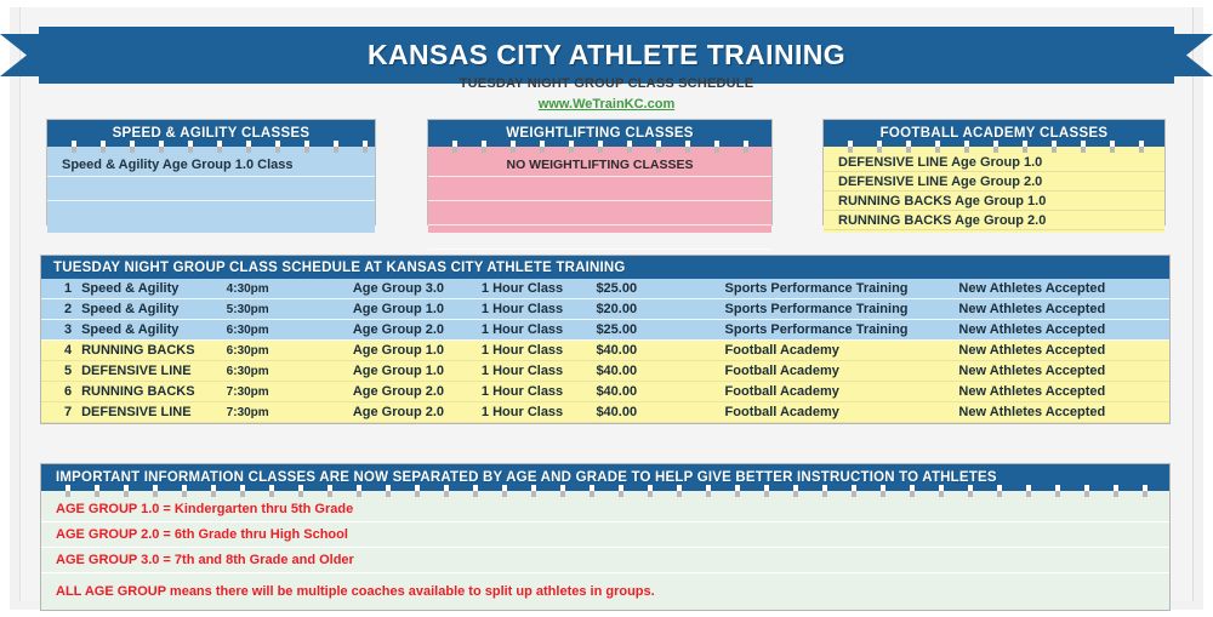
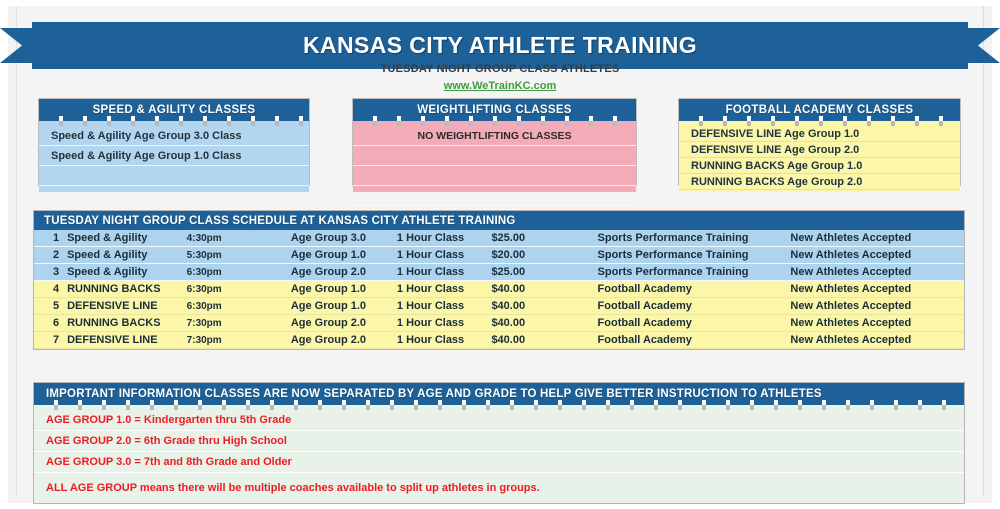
  KANSAS CITY ATHLETE TRAINING
- TUESDAY NIGHT GROUP CLASS SCHEDULE
+ TUESDAY NIGHT GROUP CLASS ATHLETES
  www.WeTrainKC.com
  SPEED & AGILITY CLASSES
+ Speed & Agility Age Group 3.0 Class
  Speed & Agility Age Group 1.0 Class
  WEIGHTLIFTING CLASSES
  NO WEIGHTLIFTING CLASSES
  FOOTBALL ACADEMY CLASSES
  DEFENSIVE LINE Age Group 1.0
  DEFENSIVE LINE Age Group 2.0
  RUNNING BACKS Age Group 1.0
  RUNNING BACKS Age Group 2.0
  TUESDAY NIGHT GROUP CLASS SCHEDULE AT KANSAS CITY ATHLETE TRAINING
  1
  Speed & Agility
  4:30pm
  Age Group 3.0
  1 Hour Class
  $25.00
  Sports Performance Training
  New Athletes Accepted
  2
  Speed & Agility
  5:30pm
  Age Group 1.0
  1 Hour Class
  $20.00
  Sports Performance Training
  New Athletes Accepted
  3
  Speed & Agility
  6:30pm
  Age Group 2.0
  1 Hour Class
  $25.00
  Sports Performance Training
  New Athletes Accepted
  4
  RUNNING BACKS
  6:30pm
  Age Group 1.0
  1 Hour Class
  $40.00
  Football Academy
  New Athletes Accepted
  5
  DEFENSIVE LINE
  6:30pm
  Age Group 1.0
  1 Hour Class
  $40.00
  Football Academy
  New Athletes Accepted
  6
  RUNNING BACKS
  7:30pm
  Age Group 2.0
  1 Hour Class
  $40.00
  Football Academy
  New Athletes Accepted
  7
  DEFENSIVE LINE
  7:30pm
  Age Group 2.0
  1 Hour Class
  $40.00
  Football Academy
  New Athletes Accepted
  IMPORTANT INFORMATION CLASSES ARE NOW SEPARATED BY AGE AND GRADE TO HELP GIVE BETTER INSTRUCTION TO ATHLETES
  AGE GROUP 1.0 = Kindergarten thru 5th Grade
  AGE GROUP 2.0 = 6th Grade thru High School
  AGE GROUP 3.0 = 7th and 8th Grade and Older
  ALL AGE GROUP means there will be multiple coaches available to split up athletes in groups.
